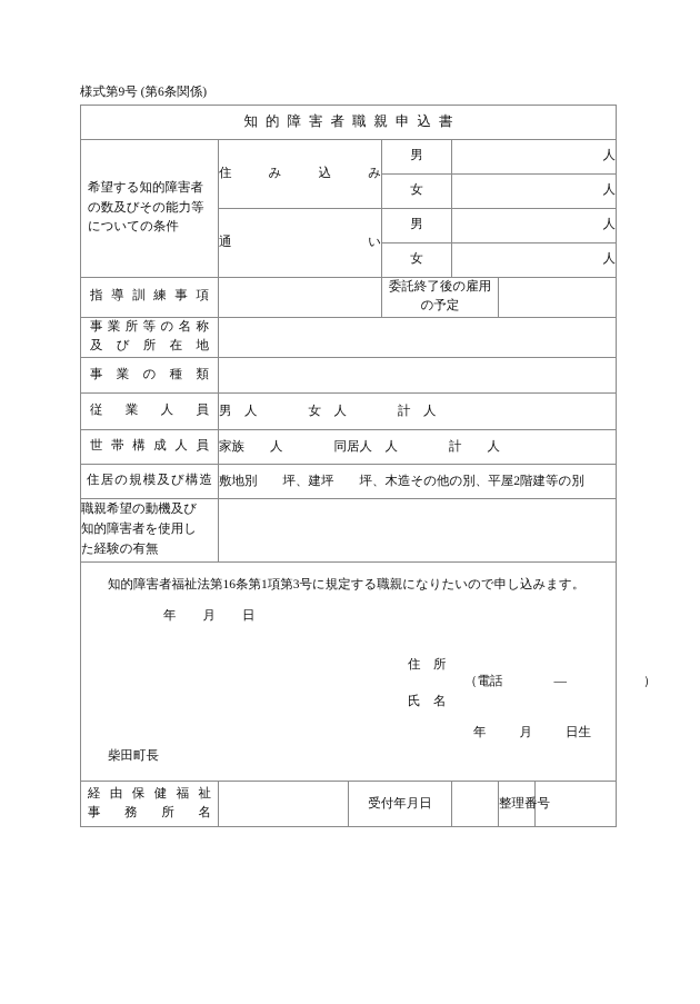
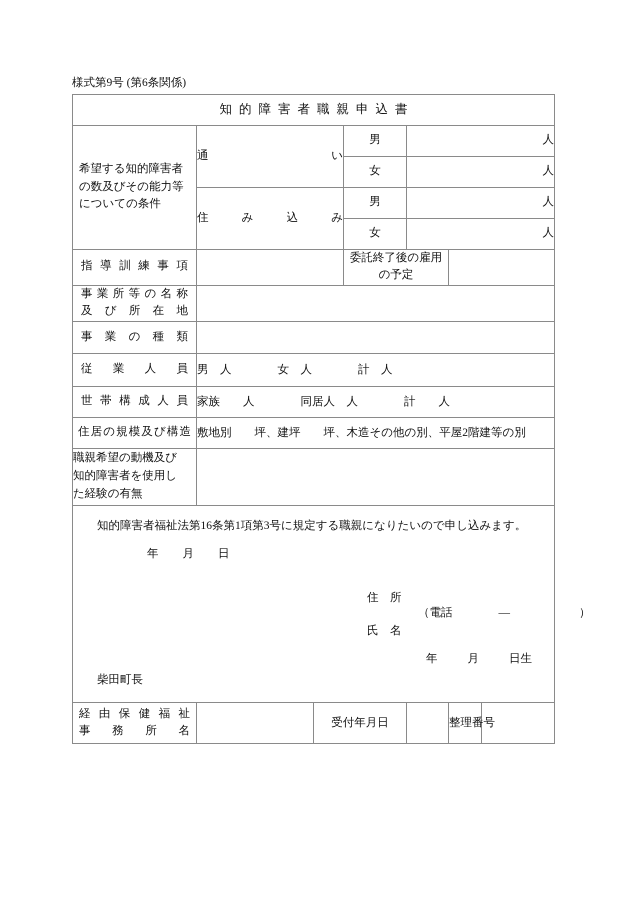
  様式第9号 (第6条関係)
  知的障害者職親申込書
- 希望する知的障害者 の数及びその能力等 についての条件	住み込み	男	人
+ 希望する知的障害者 の数及びその能力等 についての条件	通い	男	人
  女	人
- 通い	男	人
+ 住み込み	男	人
  女	人
  指導訓練事項		委託終了後の雇用の予定
  事業所等の名称 及び所在地
  事業の種類
  従業人員	男 人 女 人 計 人
  世帯構成人員	家族 人 同居人 人 計 人
  住居の規模及び構造	敷地別 坪、建坪 坪、木造その他の別、平屋2階建等の別
  職親希望の動機及び 知的障害者を使用し た経験の有無
  知的障害者福祉法第16条第1項第3号に規定する職親になりたいので申し込みます。 年 月 日 住 所 （電話 ― ） 氏 名 年 月 日生 柴田町長
  経由保健福祉 事務所名		受付年月日		整理番号
